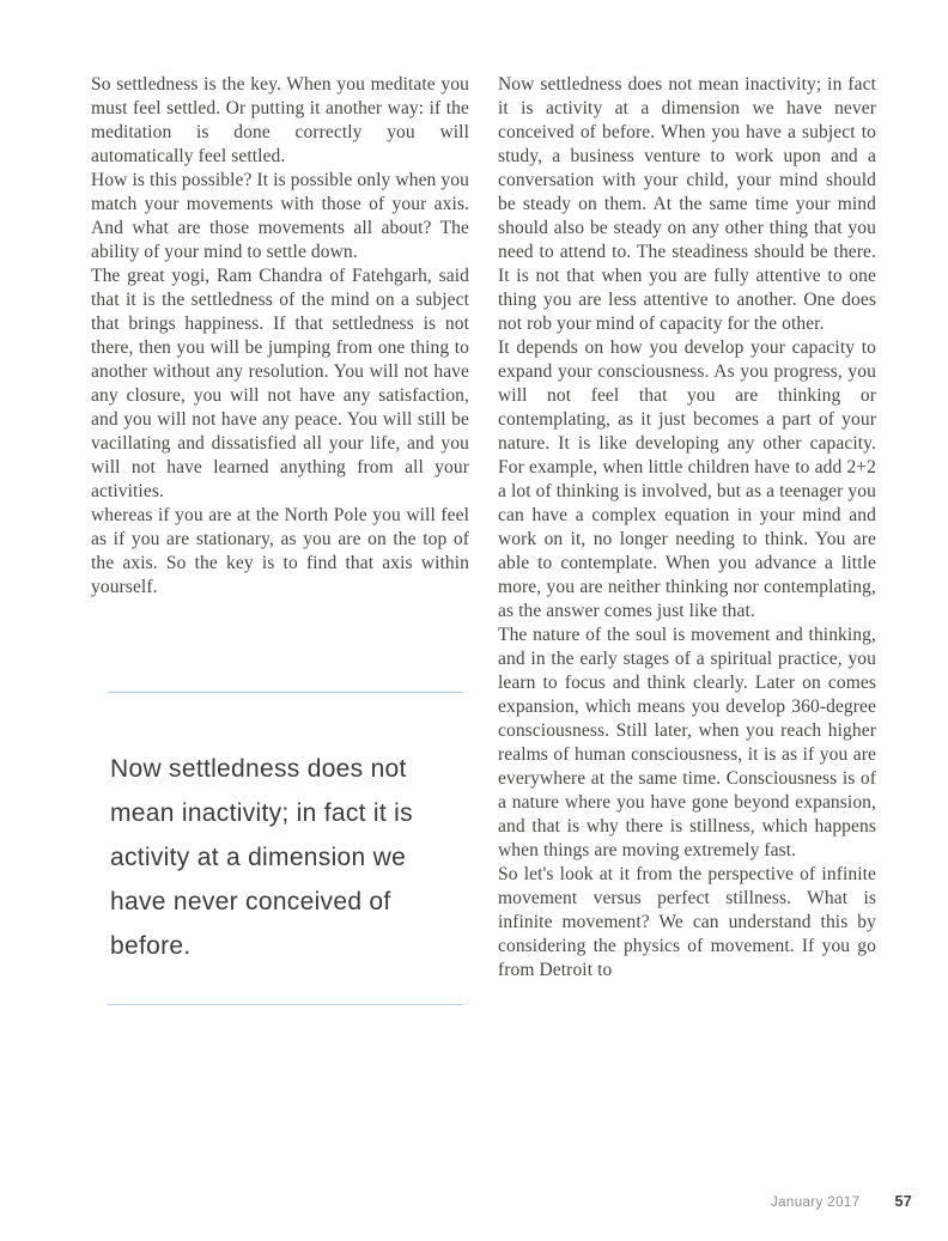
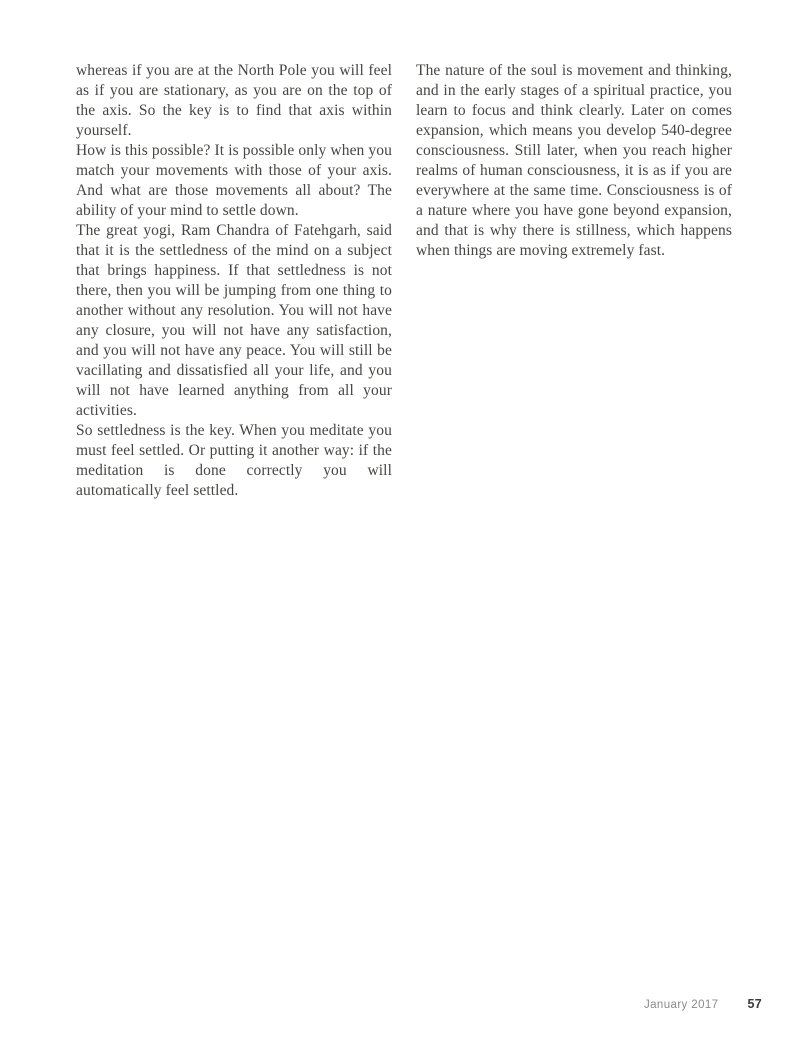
- So settledness is the key. When you meditate you must feel settled. Or putting it another way: if the meditation is done correctly you will automatically feel settled.
+ whereas if you are at the North Pole you will feel as if you are stationary, as you are on the top of the axis. So the key is to find that axis within yourself.
  How is this possible? It is possible only when you match your movements with those of your axis. And what are those movements all about? The ability of your mind to settle down.
  The great yogi, Ram Chandra of Fatehgarh, said that it is the settledness of the mind on a subject that brings happiness. If that settledness is not there, then you will be jumping from one thing to another without any resolution. You will not have any closure, you will not have any satisfaction, and you will not have any peace. You will still be vacillating and dissatisfied all your life, and you will not have learned anything from all your activities.
- whereas if you are at the North Pole you will feel as if you are stationary, as you are on the top of the axis. So the key is to find that axis within yourself.
+ So settledness is the key. When you meditate you must feel settled. Or putting it another way: if the meditation is done correctly you will automatically feel settled.
- Now settledness does not mean inactivity; in fact it is activity at a dimension we have never conceived of before.
- Now settledness does not mean inactivity; in fact it is activity at a dimension we have never conceived of before. When you have a subject to study, a business venture to work upon and a conversation with your child, your mind should be steady on them. At the same time your mind should also be steady on any other thing that you need to attend to. The steadiness should be there. It is not that when you are fully attentive to one thing you are less attentive to another. One does not rob your mind of capacity for the other.
- It depends on how you develop your capacity to expand your consciousness. As you progress, you will not feel that you are thinking or contemplating, as it just becomes a part of your nature. It is like developing any other capacity. For example, when little children have to add 2+2 a lot of thinking is involved, but as a teenager you can have a complex equation in your mind and work on it, no longer needing to think. You are able to contemplate. When you advance a little more, you are neither thinking nor contemplating, as the answer comes just like that.
- The nature of the soul is movement and thinking, and in the early stages of a spiritual practice, you learn to focus and think clearly. Later on comes expansion, which means you develop 360-degree consciousness. Still later, when you reach higher realms of human consciousness, it is as if you are everywhere at the same time. Consciousness is of a nature where you have gone beyond expansion, and that is why there is stillness, which happens when things are moving extremely fast.
+ The nature of the soul is movement and thinking, and in the early stages of a spiritual practice, you learn to focus and think clearly. Later on comes expansion, which means you develop 540-degree consciousness. Still later, when you reach higher realms of human consciousness, it is as if you are everywhere at the same time. Consciousness is of a nature where you have gone beyond expansion, and that is why there is stillness, which happens when things are moving extremely fast.
- So let's look at it from the perspective of infinite movement versus perfect stillness. What is infinite movement? We can understand this by considering the physics of movement. If you go from Detroit to
  January 2017
  57
